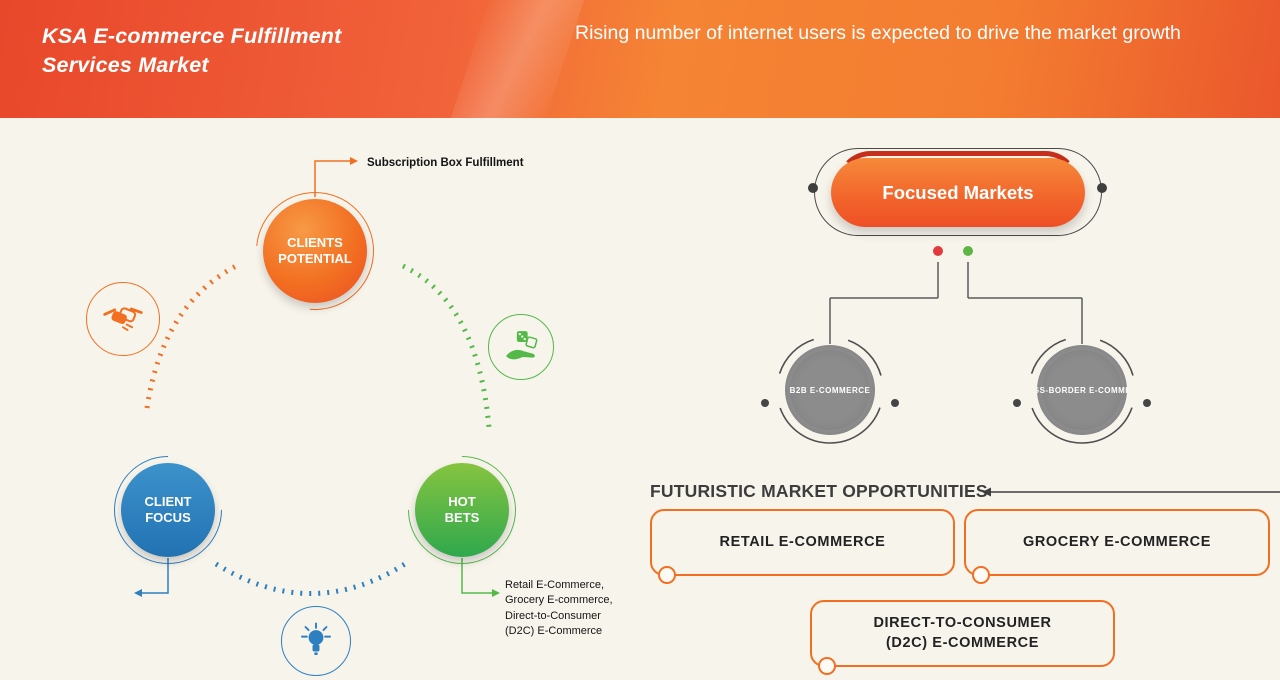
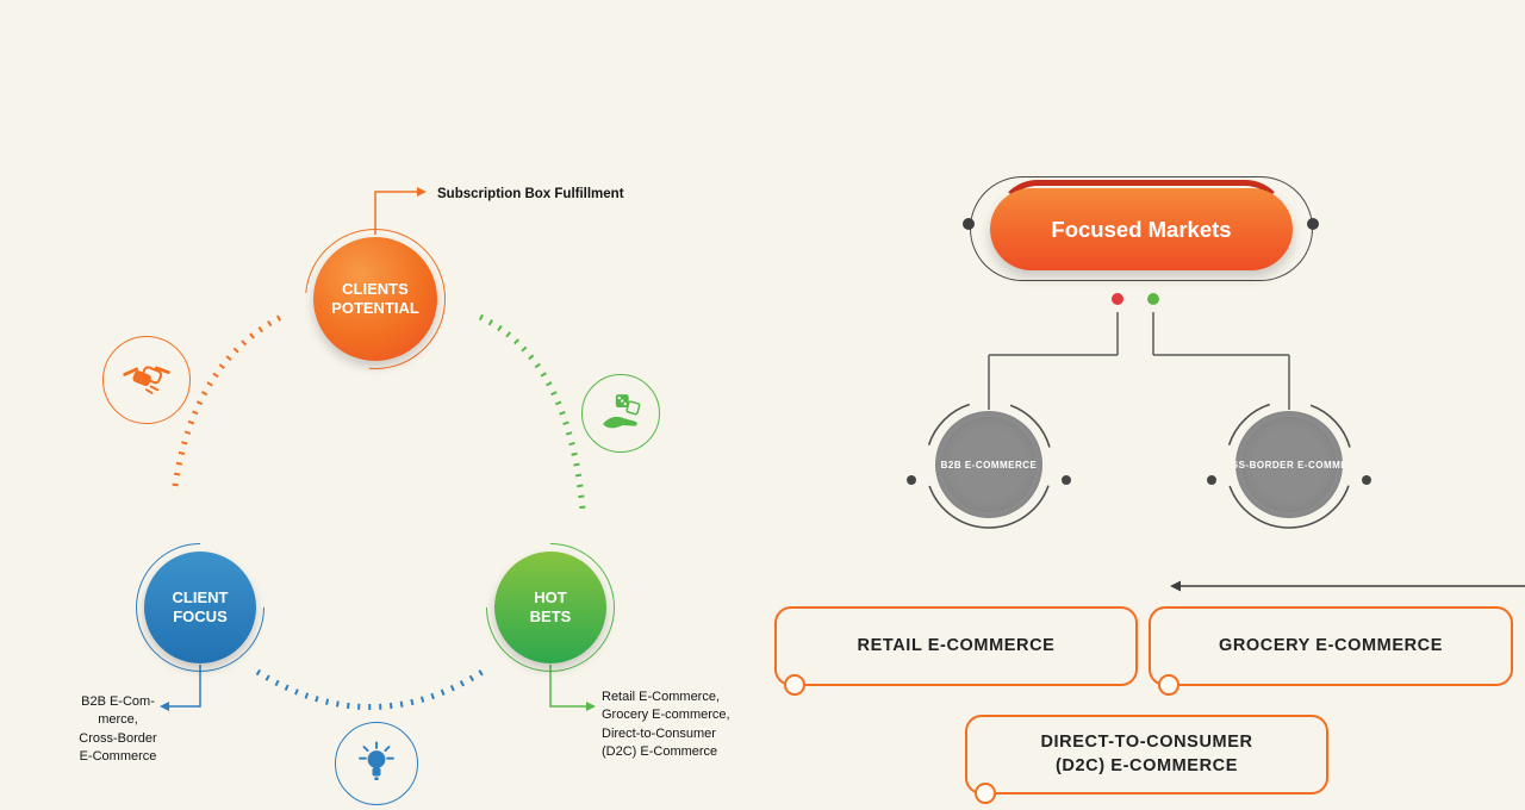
- KSA E-commerce Fulfillment
- Services Market
- Rising number of internet users is expected to drive the market growth
  CLIENTS
  POTENTIAL
  CLIENT
  FOCUS
  HOT
  BETS
  Subscription Box Fulfillment
+ B2B E-Com-
+ merce,
+ Cross-Border
+ E-Commerce
  Retail E-Commerce,
  Grocery E-commerce,
  Direct-to-Consumer
  (D2C) E-Commerce
  Focused Markets
  B2B E-COMMERCE
- FUTURISTIC MARKET OPPORTUNITIES
  RETAIL E-COMMERCE
  GROCERY E-COMMERCE
  DIRECT-TO-CONSUMER
  (D2C) E-COMMERCE
